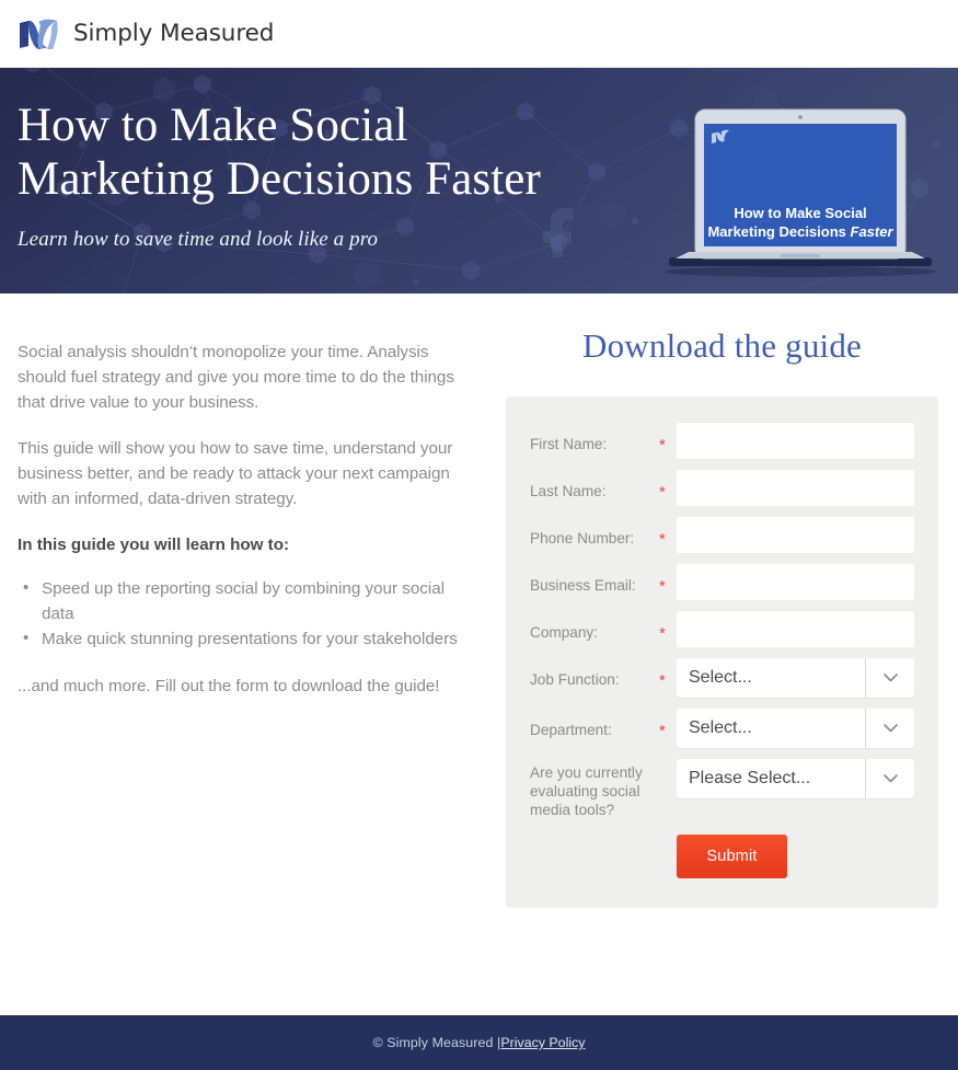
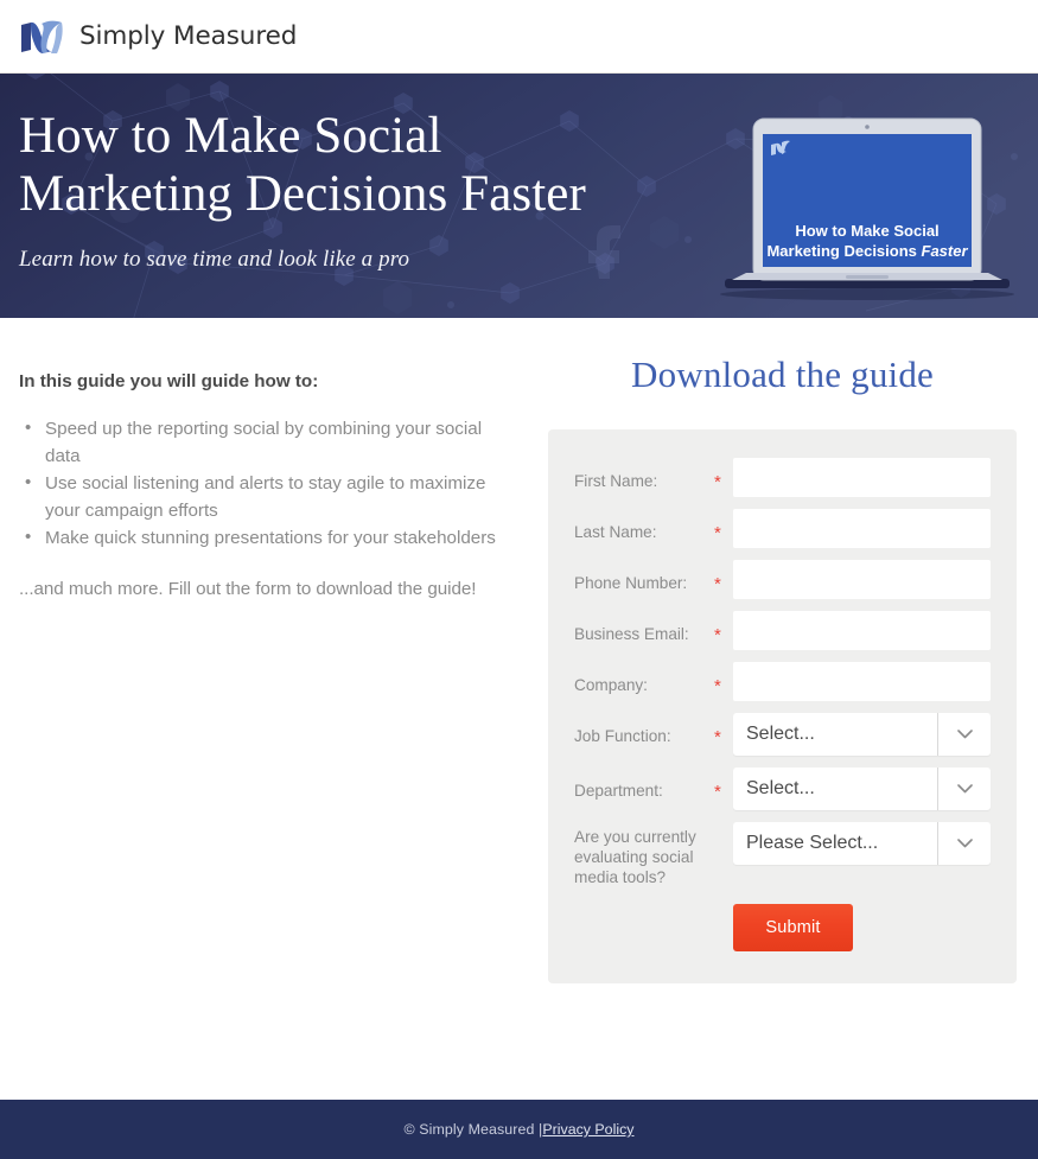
  Simply Measured
  How to Make Social
  Marketing Decisions Faster
  Learn how to save time and look like a pro
  How to Make Social
  Marketing Decisions Faster
- Social analysis shouldn’t monopolize your time. Analysis should fuel strategy and give you more time to do the things that drive value to your business.
- This guide will show you how to save time, understand your business better, and be ready to attack your next campaign with an informed, data-driven strategy.
- In this guide you will learn how to:
+ In this guide you will guide how to:
  Speed up the reporting social by combining your social data
+ Use social listening and alerts to stay agile to maximize your campaign efforts
  Make quick stunning presentations for your stakeholders
  ...and much more. Fill out the form to download the guide!
  Download the guide
  First Name:
  *
  Last Name:
  *
  Phone Number:
  *
  Business Email:
  *
  Company:
  *
  Job Function:
  *
  Select...
  Department:
  *
  Select...
  Are you currently evaluating social media tools?
  Please Select...
  Submit
  © Simply Measured |
  Privacy Policy
